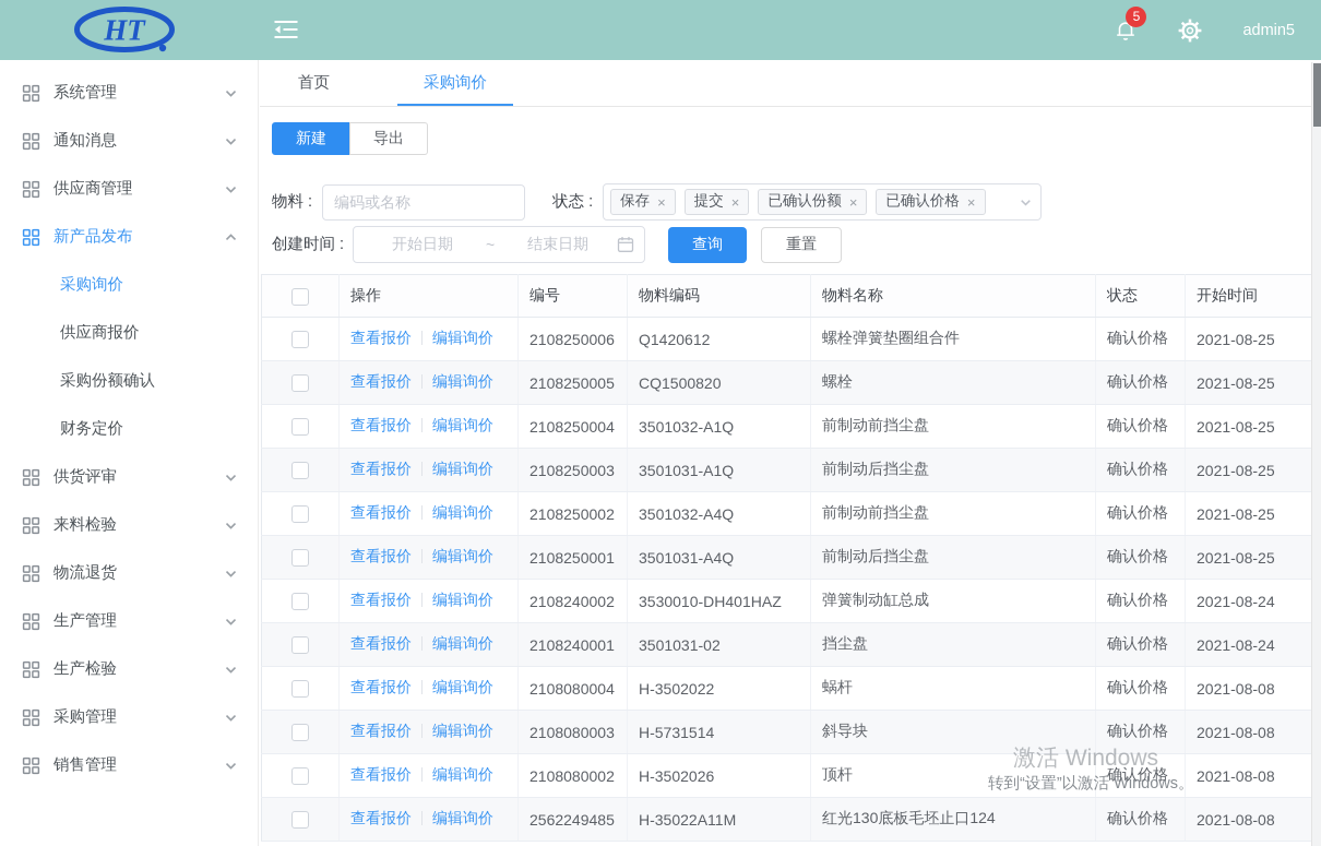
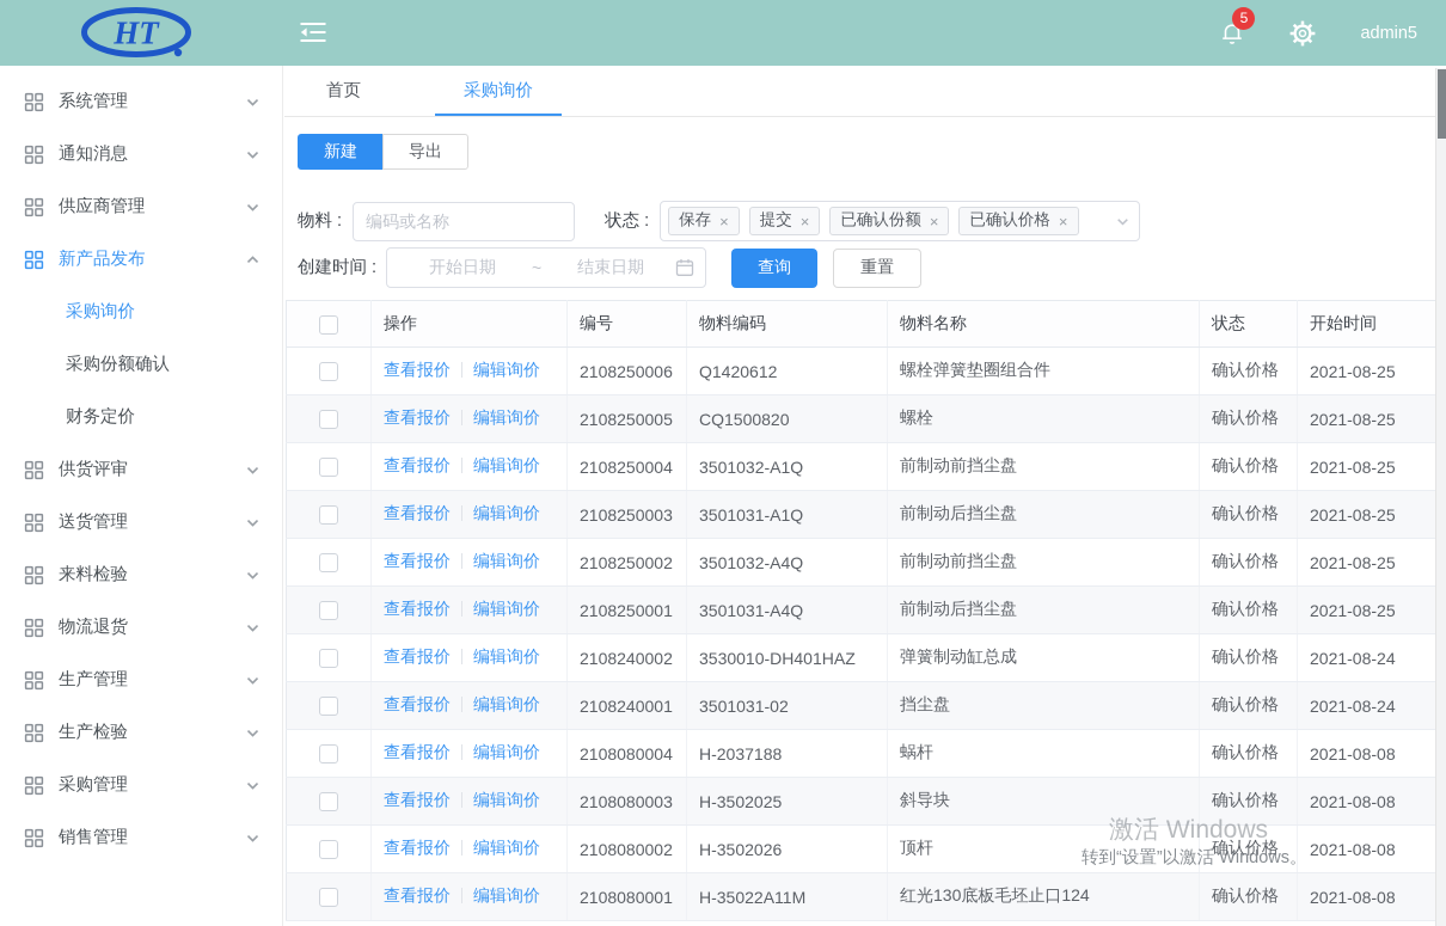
  HT
  5
  admin5
  系统管理
  通知消息
  供应商管理
  新产品发布
  采购询价
- 供应商报价
  采购份额确认
  财务定价
  供货评审
+ 送货管理
  来料检验
  物流退货
  生产管理
  生产检验
  采购管理
  销售管理
  首页
  采购询价
  新建
  导出
  物料 :
  编码或名称
  状态 :
  保存
  ×
  提交
  ×
  已确认份额
  ×
  已确认价格
  ×
  创建时间 :
  开始日期
  ~
  结束日期
  查询
  重置
  	操作	编号	物料编码	物料名称	状态	开始时间
  	查看报价 编辑询价	2108250006	Q1420612	螺栓弹簧垫圈组合件	确认价格	2021-08-25
  	查看报价 编辑询价	2108250005	CQ1500820	螺栓	确认价格	2021-08-25
  	查看报价 编辑询价	2108250004	3501032-A1Q	前制动前挡尘盘	确认价格	2021-08-25
  	查看报价 编辑询价	2108250003	3501031-A1Q	前制动后挡尘盘	确认价格	2021-08-25
  	查看报价 编辑询价	2108250002	3501032-A4Q	前制动前挡尘盘	确认价格	2021-08-25
  	查看报价 编辑询价	2108250001	3501031-A4Q	前制动后挡尘盘	确认价格	2021-08-25
  	查看报价 编辑询价	2108240002	3530010-DH401HAZ	弹簧制动缸总成	确认价格	2021-08-24
  	查看报价 编辑询价	2108240001	3501031-02	挡尘盘	确认价格	2021-08-24
- 	查看报价 编辑询价	2108080004	H-3502022	蜗杆	确认价格	2021-08-08
+ 	查看报价 编辑询价	2108080004	H-2037188	蜗杆	确认价格	2021-08-08
- 	查看报价 编辑询价	2108080003	H-5731514	斜导块	确认价格	2021-08-08
+ 	查看报价 编辑询价	2108080003	H-3502025	斜导块	确认价格	2021-08-08
  	查看报价 编辑询价	2108080002	H-3502026	顶杆	确认价格	2021-08-08
- 	查看报价 编辑询价	2562249485	H-35022A11M	红光130底板毛坯止口124	确认价格	2021-08-08
+ 	查看报价 编辑询价	2108080001	H-35022A11M	红光130底板毛坯止口124	确认价格	2021-08-08
  激活 Windows
  转到“设置”以激活 Windows。
